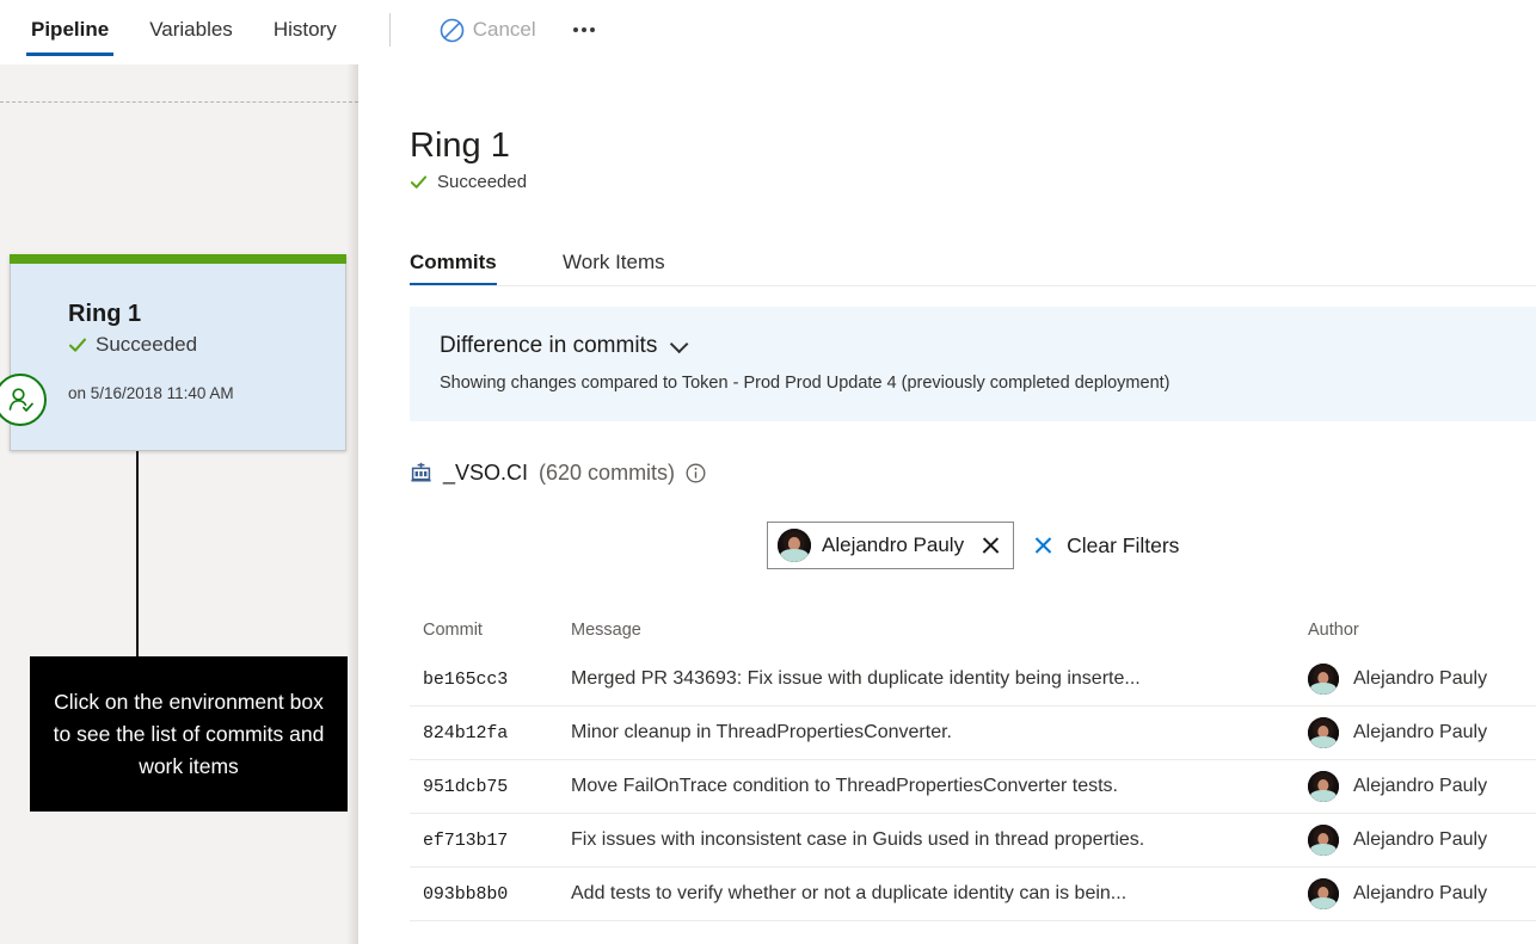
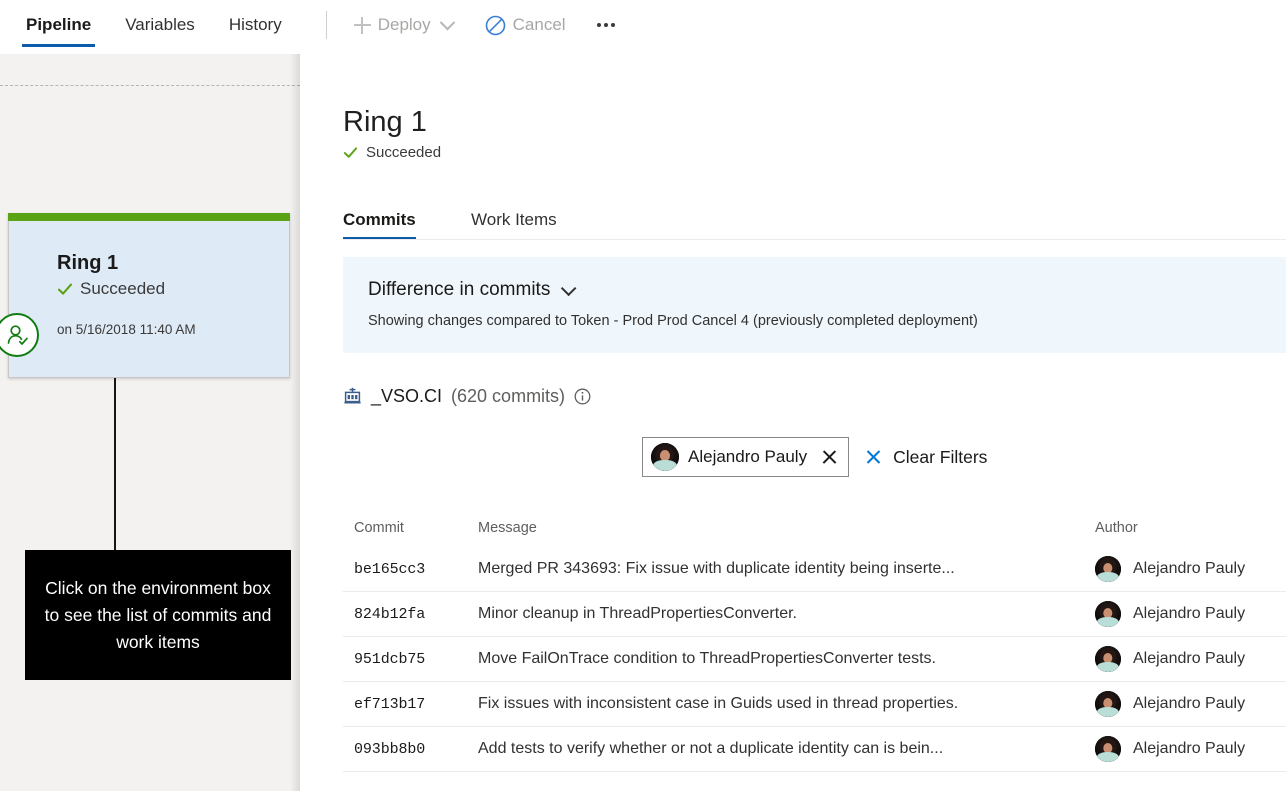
  Pipeline
  Variables
  History
+ Deploy
  Cancel
  Ring 1
  Succeeded
  on 5/16/2018 11:40 AM
  Click on the environment box to see the list of commits and work items
  Ring 1
  Succeeded
  Commits
  Work Items
  Difference in commits
- Showing changes compared to Token - Prod Prod Update 4 (previously completed deployment)
+ Showing changes compared to Token - Prod Prod Cancel 4 (previously completed deployment)
  _VSO.CI
  (620 commits)
  Alejandro Pauly
  Clear Filters
  Commit
  Message
  Author
  be165cc3
  Merged PR 343693: Fix issue with duplicate identity being inserte...
  Alejandro Pauly
  824b12fa
  Minor cleanup in ThreadPropertiesConverter.
  Alejandro Pauly
  951dcb75
  Move FailOnTrace condition to ThreadPropertiesConverter tests.
  Alejandro Pauly
  ef713b17
  Fix issues with inconsistent case in Guids used in thread properties.
  Alejandro Pauly
  093bb8b0
  Add tests to verify whether or not a duplicate identity can is bein...
  Alejandro Pauly
